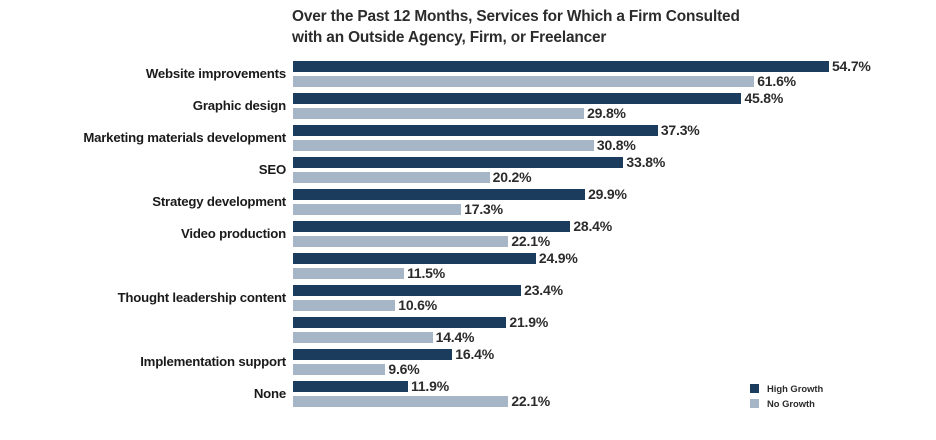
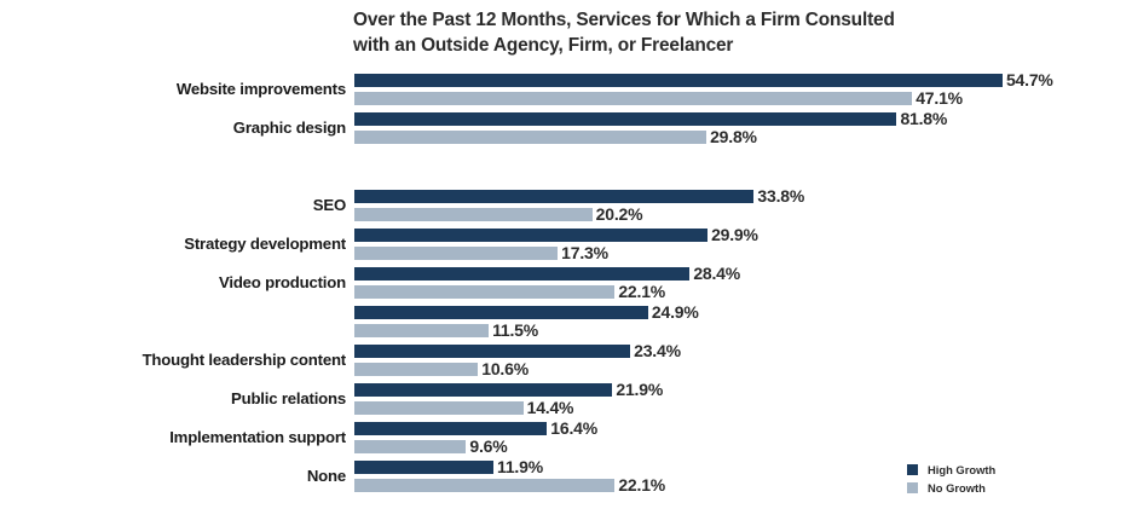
  Over the Past 12 Months, Services for Which a Firm Consulted
  with an Outside Agency, Firm, or Freelancer
  Website improvements
  54.7%
- 61.6%
+ 47.1%
  Graphic design
- 45.8%
+ 81.8%
  29.8%
- Marketing materials development
- 37.3%
- 30.8%
  SEO
  33.8%
  20.2%
  Strategy development
  29.9%
  17.3%
  Video production
  28.4%
  22.1%
  24.9%
  11.5%
  Thought leadership content
  23.4%
  10.6%
+ Public relations
  21.9%
  14.4%
  Implementation support
  16.4%
  9.6%
  None
  11.9%
  22.1%
  High Growth
  No Growth
